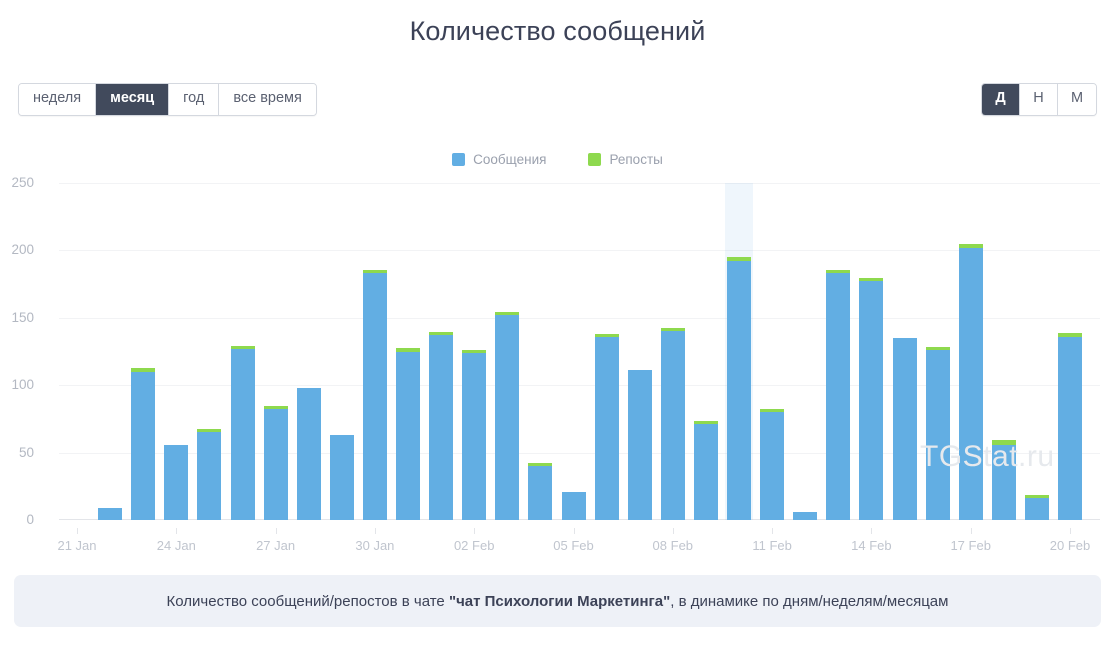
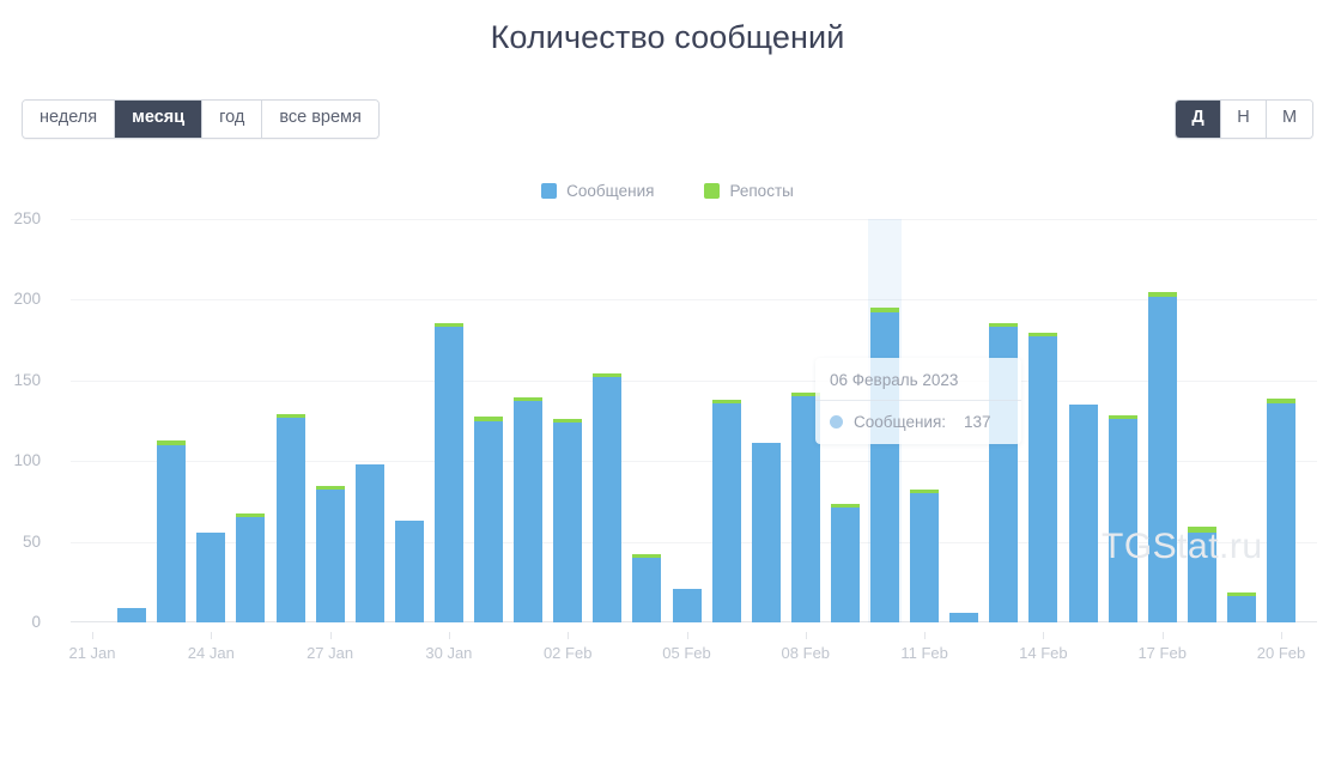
  Количество сообщений
  неделя
  месяц
  год
  все время
  Д
  Н
  М
  Сообщения
  Репосты
  0
  50
  100
  150
  200
  250
  21 Jan
  24 Jan
  27 Jan
  30 Jan
  02 Feb
  05 Feb
  08 Feb
  11 Feb
  14 Feb
  17 Feb
  20 Feb
+ 06 Февраль 2023
+ Сообщения:
+ 137
  TGStat.ru
- Количество сообщений/репостов в чате "чат Психологии Маркетинга", в динамике по дням/неделям/месяцам
